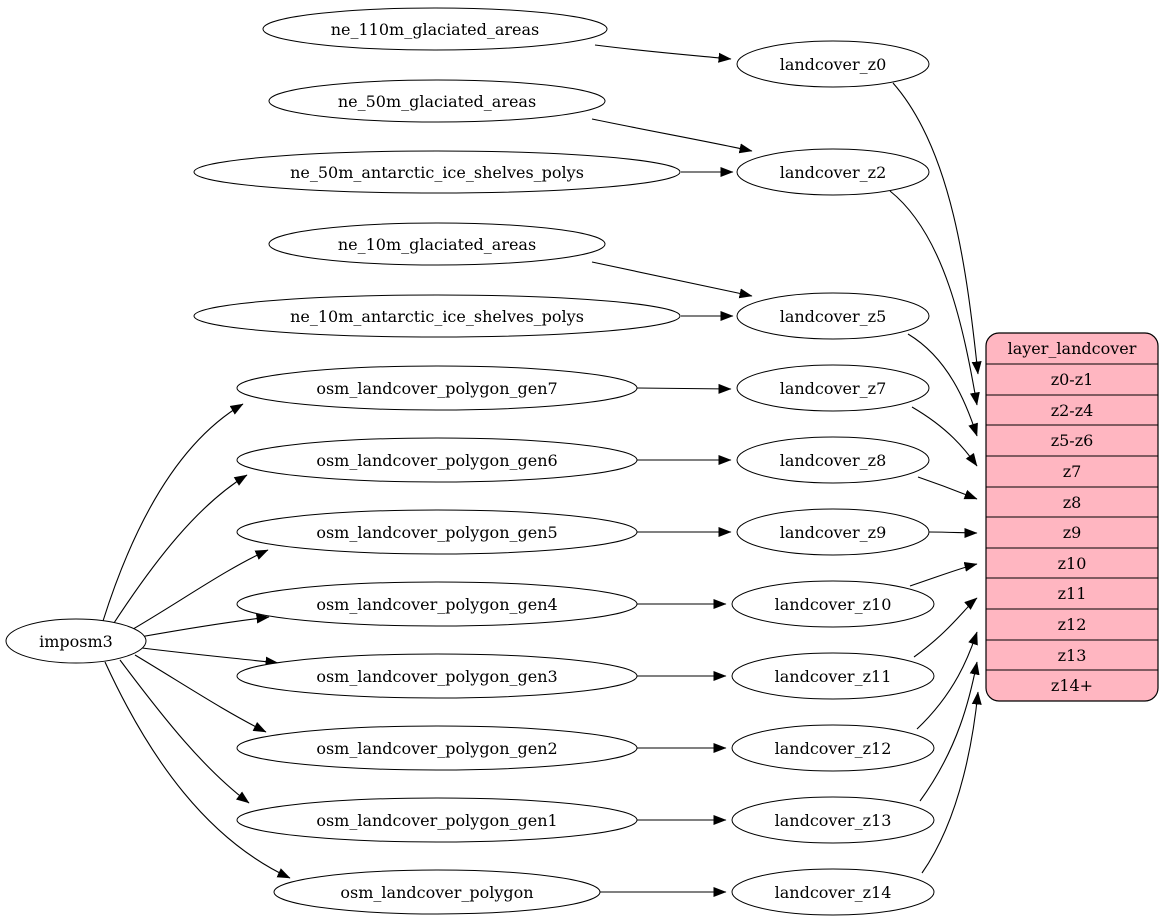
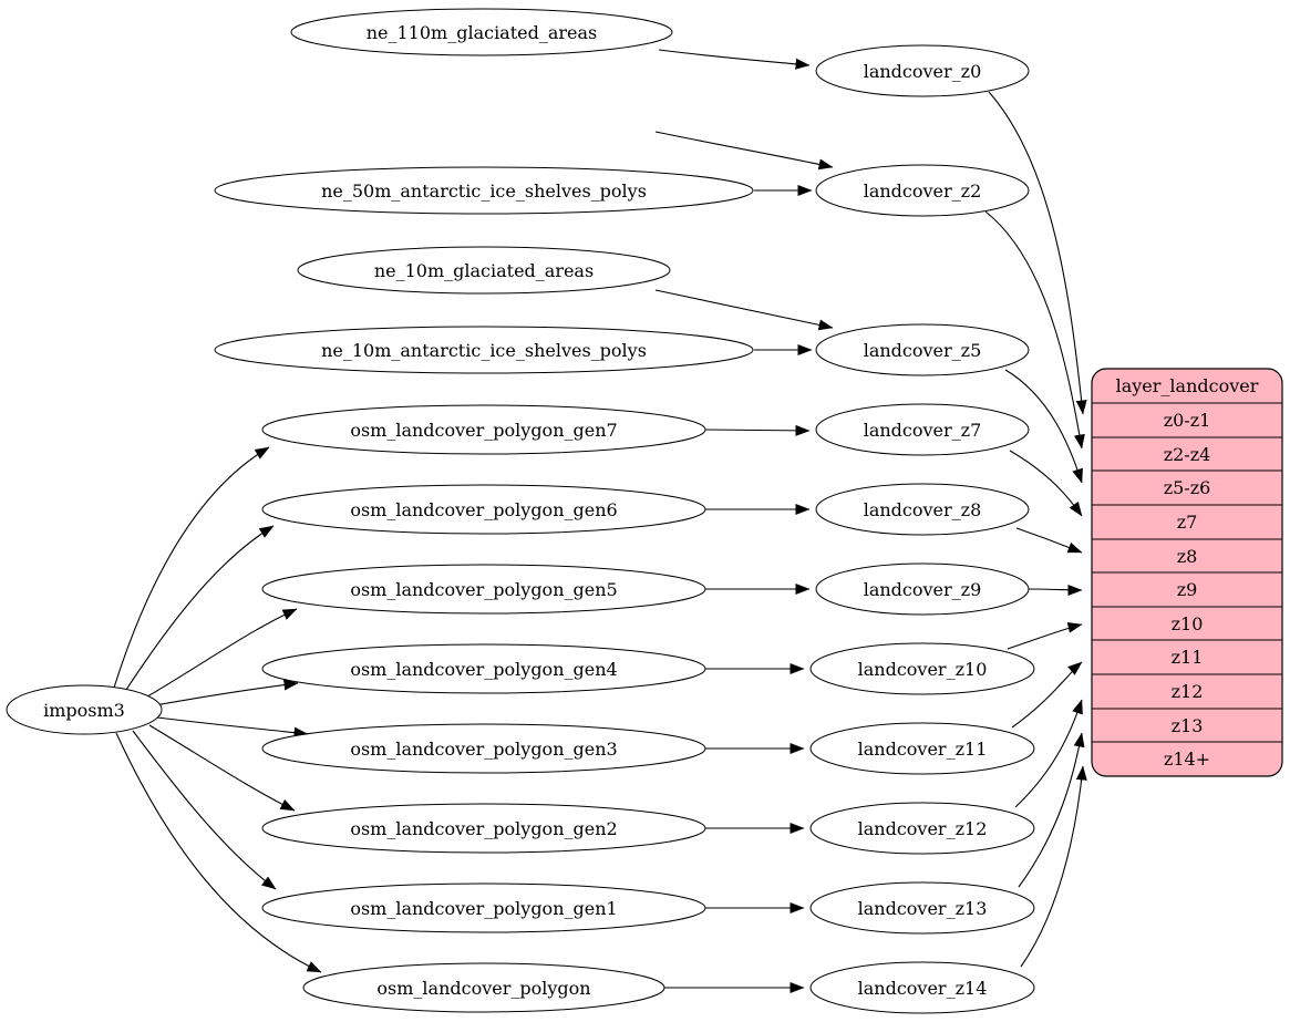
  ne_110m_glaciated_areas
- ne_50m_glaciated_areas
  ne_50m_antarctic_ice_shelves_polys
  ne_10m_glaciated_areas
  ne_10m_antarctic_ice_shelves_polys
  osm_landcover_polygon_gen7
  osm_landcover_polygon_gen6
  osm_landcover_polygon_gen5
  osm_landcover_polygon_gen4
  osm_landcover_polygon_gen3
  osm_landcover_polygon_gen2
  osm_landcover_polygon_gen1
  osm_landcover_polygon
  imposm3
  landcover_z0
  landcover_z2
  landcover_z5
  landcover_z7
  landcover_z8
  landcover_z9
  landcover_z10
  landcover_z11
  landcover_z12
  landcover_z13
  landcover_z14
  layer_landcover
  z0-z1
  z2-z4
  z5-z6
  z7
  z8
  z9
  z10
  z11
  z12
  z13
  z14+
